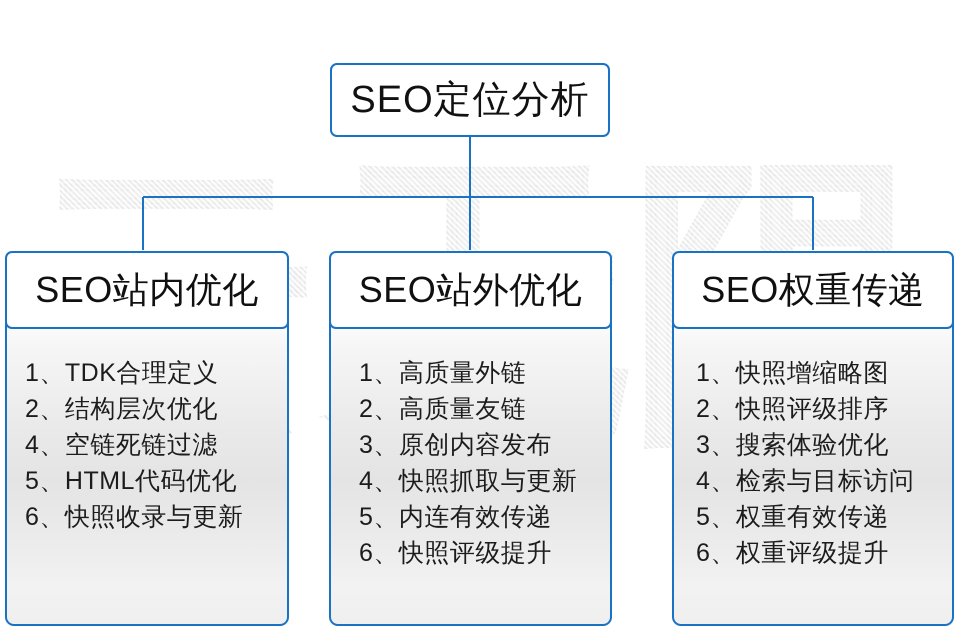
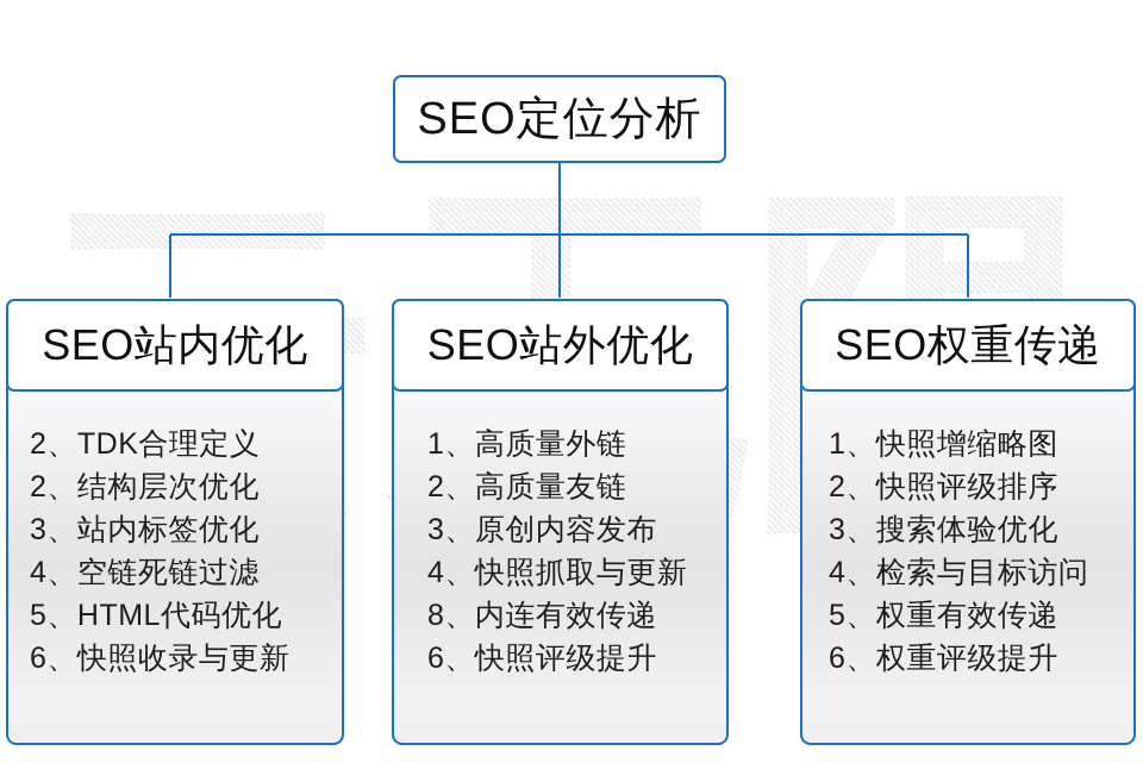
  SEO定位分析
- 1、TDK合理定义
+ 2、TDK合理定义
  2、结构层次优化
+ 3、站内标签优化
  4、空链死链过滤
  5、HTML代码优化
  6、快照收录与更新
  SEO站内优化
  1、高质量外链
  2、高质量友链
  3、原创内容发布
  4、快照抓取与更新
- 5、内连有效传递
+ 8、内连有效传递
  6、快照评级提升
  SEO站外优化
  1、快照增缩略图
  2、快照评级排序
  3、搜索体验优化
  4、检索与目标访问
  5、权重有效传递
  6、权重评级提升
  SEO权重传递
